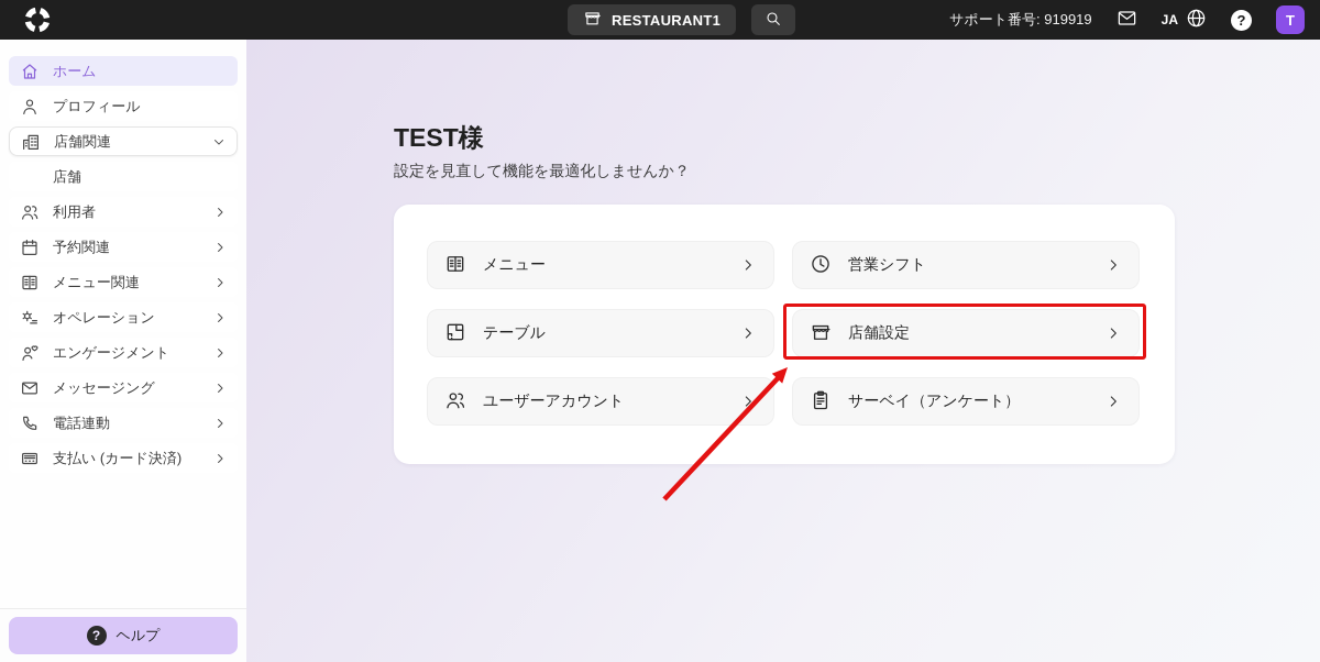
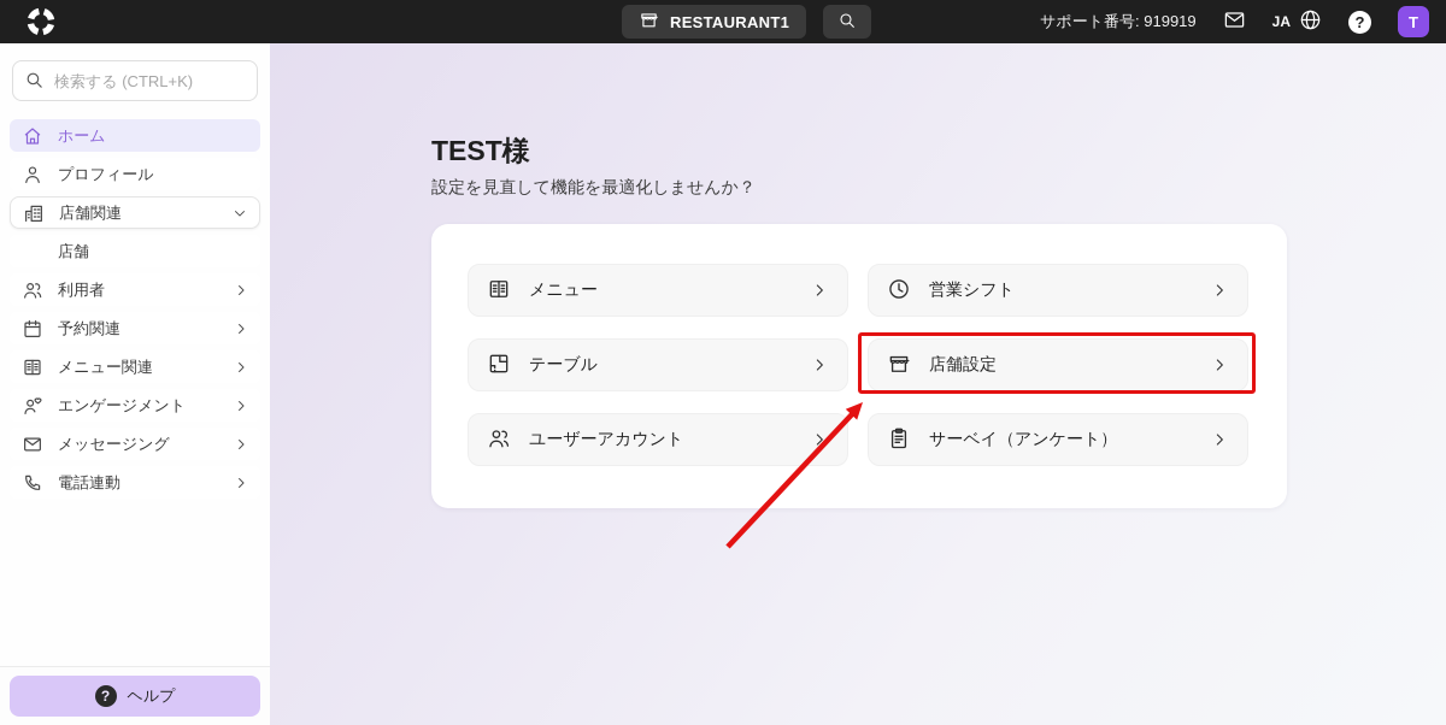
  RESTAURANT1
  サポート番号: 919919
  JA
  ?
  T
+ 検索する (CTRL+K)
  ホーム
  プロフィール
  店舗関連
  店舗
  利用者
  予約関連
  メニュー関連
- オペレーション
  エンゲージメント
  メッセージング
  電話連動
- 支払い (カード決済)
  ?
  ヘルプ
  TEST様
  設定を見直して機能を最適化しませんか？
  メニュー
  営業シフト
  テーブル
  店舗設定
  ユーザーアカウント
  サーベイ（アンケート）
